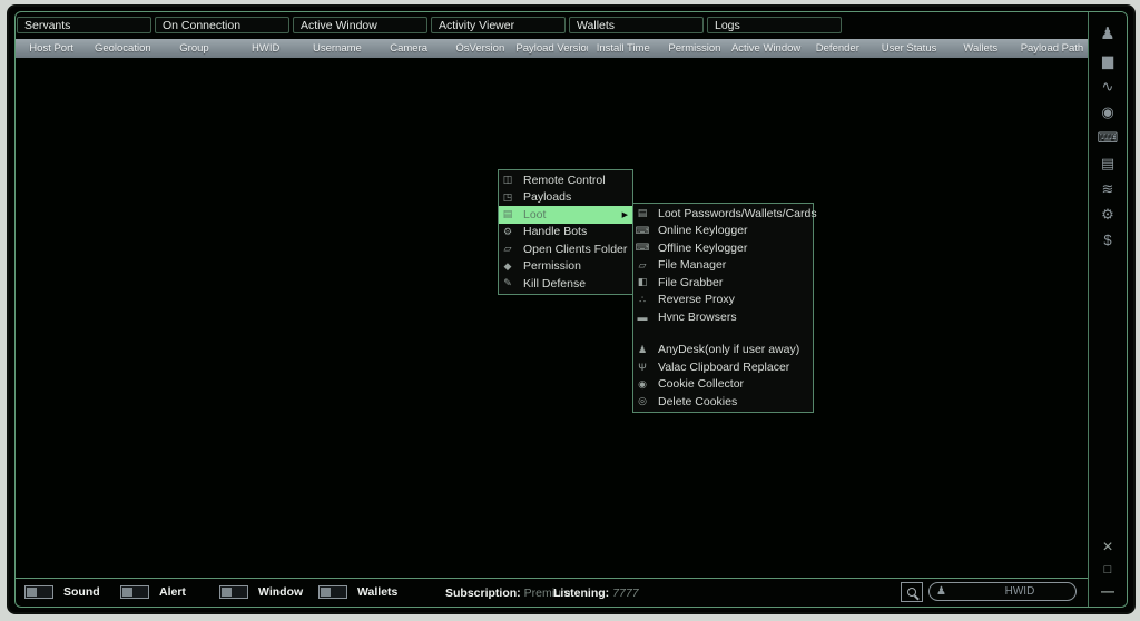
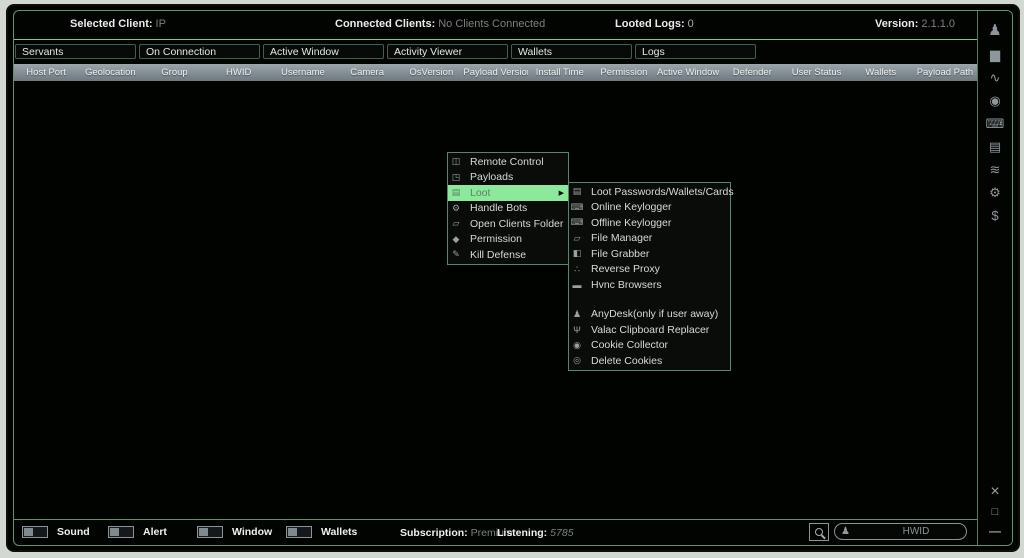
+ Selected Client: IP
+ Connected Clients: No Clients Connected
+ Looted Logs: 0
+ Version: 2.1.1.0
  Servants
  On Connection
  Active Window
  Activity Viewer
  Wallets
  Logs
  Host Port
  Geolocation
  Group
  HWID
  Username
  Camera
  OsVersion
  Payload Versio
  Install Time
  Permission
  Active Window
  Defender
  User Status
  Wallets
  Payload Path
  Sound
  Alert
  Window
  Wallets
  Subscription: Premium
- Listening: 7777
+ Listening: 5785
  ♟
  HWID
  ♟
  ▆
  ∿
  ◉
  ⌨
  ▤
  ≋
  ⚙
  $
  ×
  □
  —
  ◫
  Remote Control
  ◳
  Payloads
  ▤
  Loot
  ⚙
  Handle Bots
  ▱
  Open Clients Folder
  ◆
  Permission
  ✎
  Kill Defense
  ▤
  Loot Passwords/Wallets/Cards
  ⌨
  Online Keylogger
  ⌨
  Offline Keylogger
  ▱
  File Manager
  ◧
  File Grabber
  ∴
  Reverse Proxy
  ▬
  Hvnc Browsers
  ♟
  AnyDesk(only if user away)
  Ψ
  Valac Clipboard Replacer
  ◉
  Cookie Collector
  ◎
  Delete Cookies
